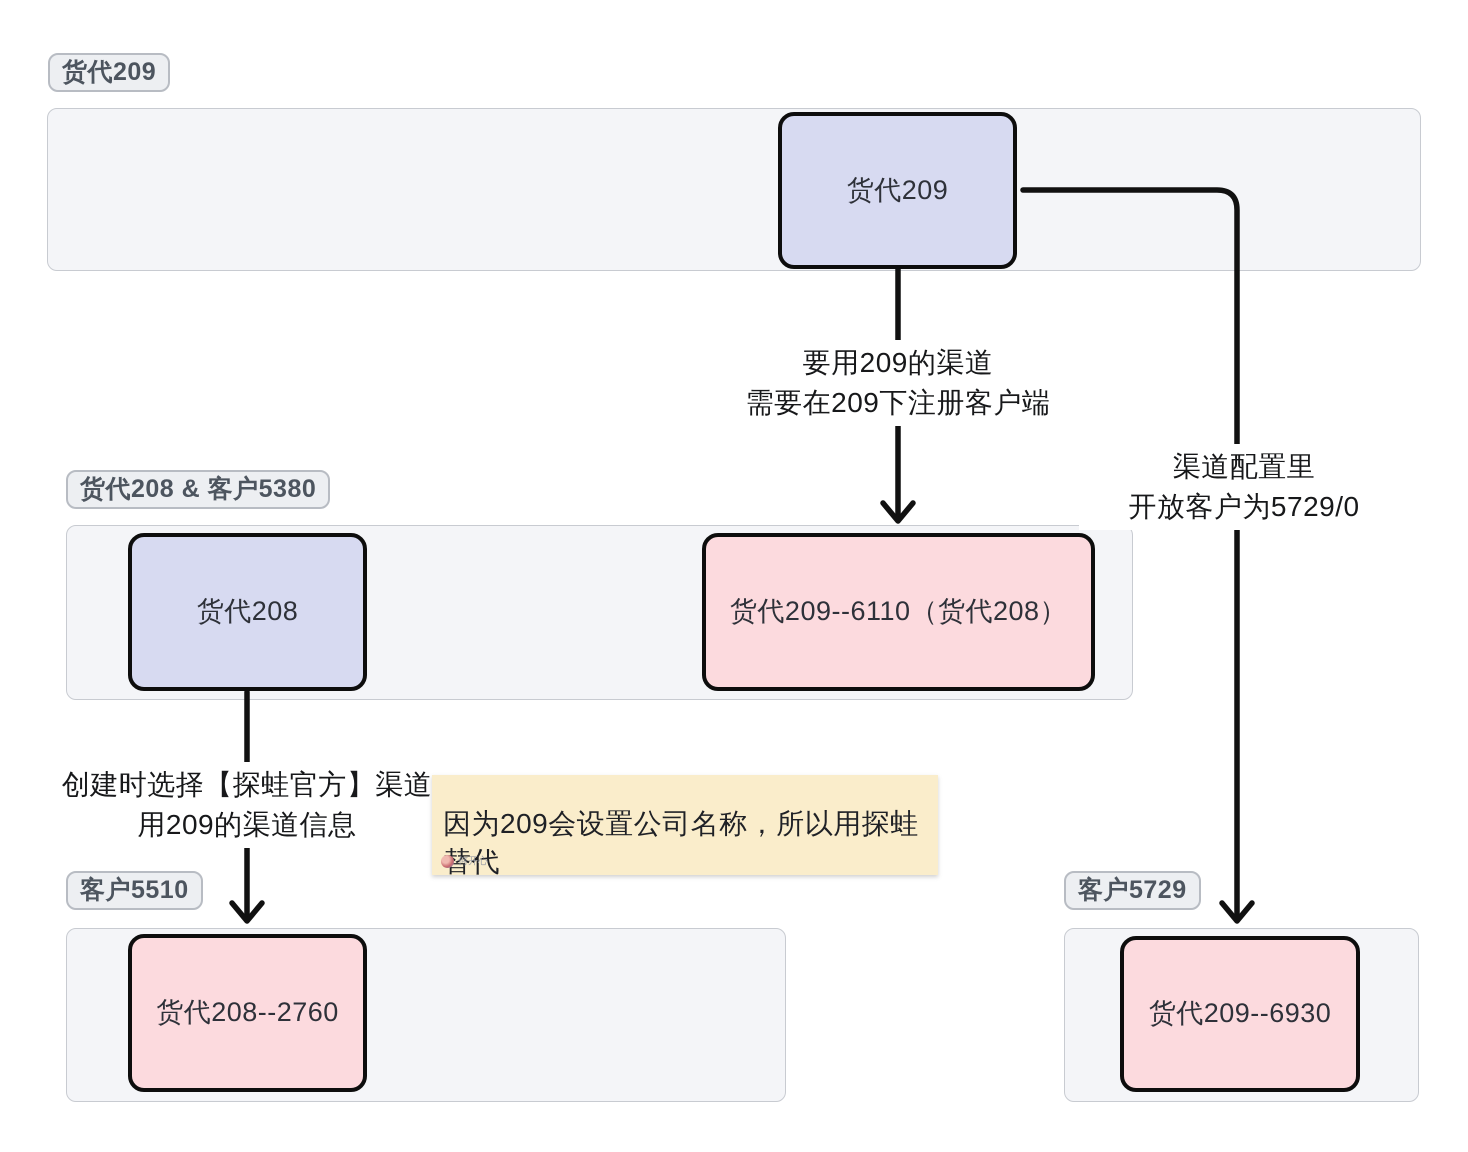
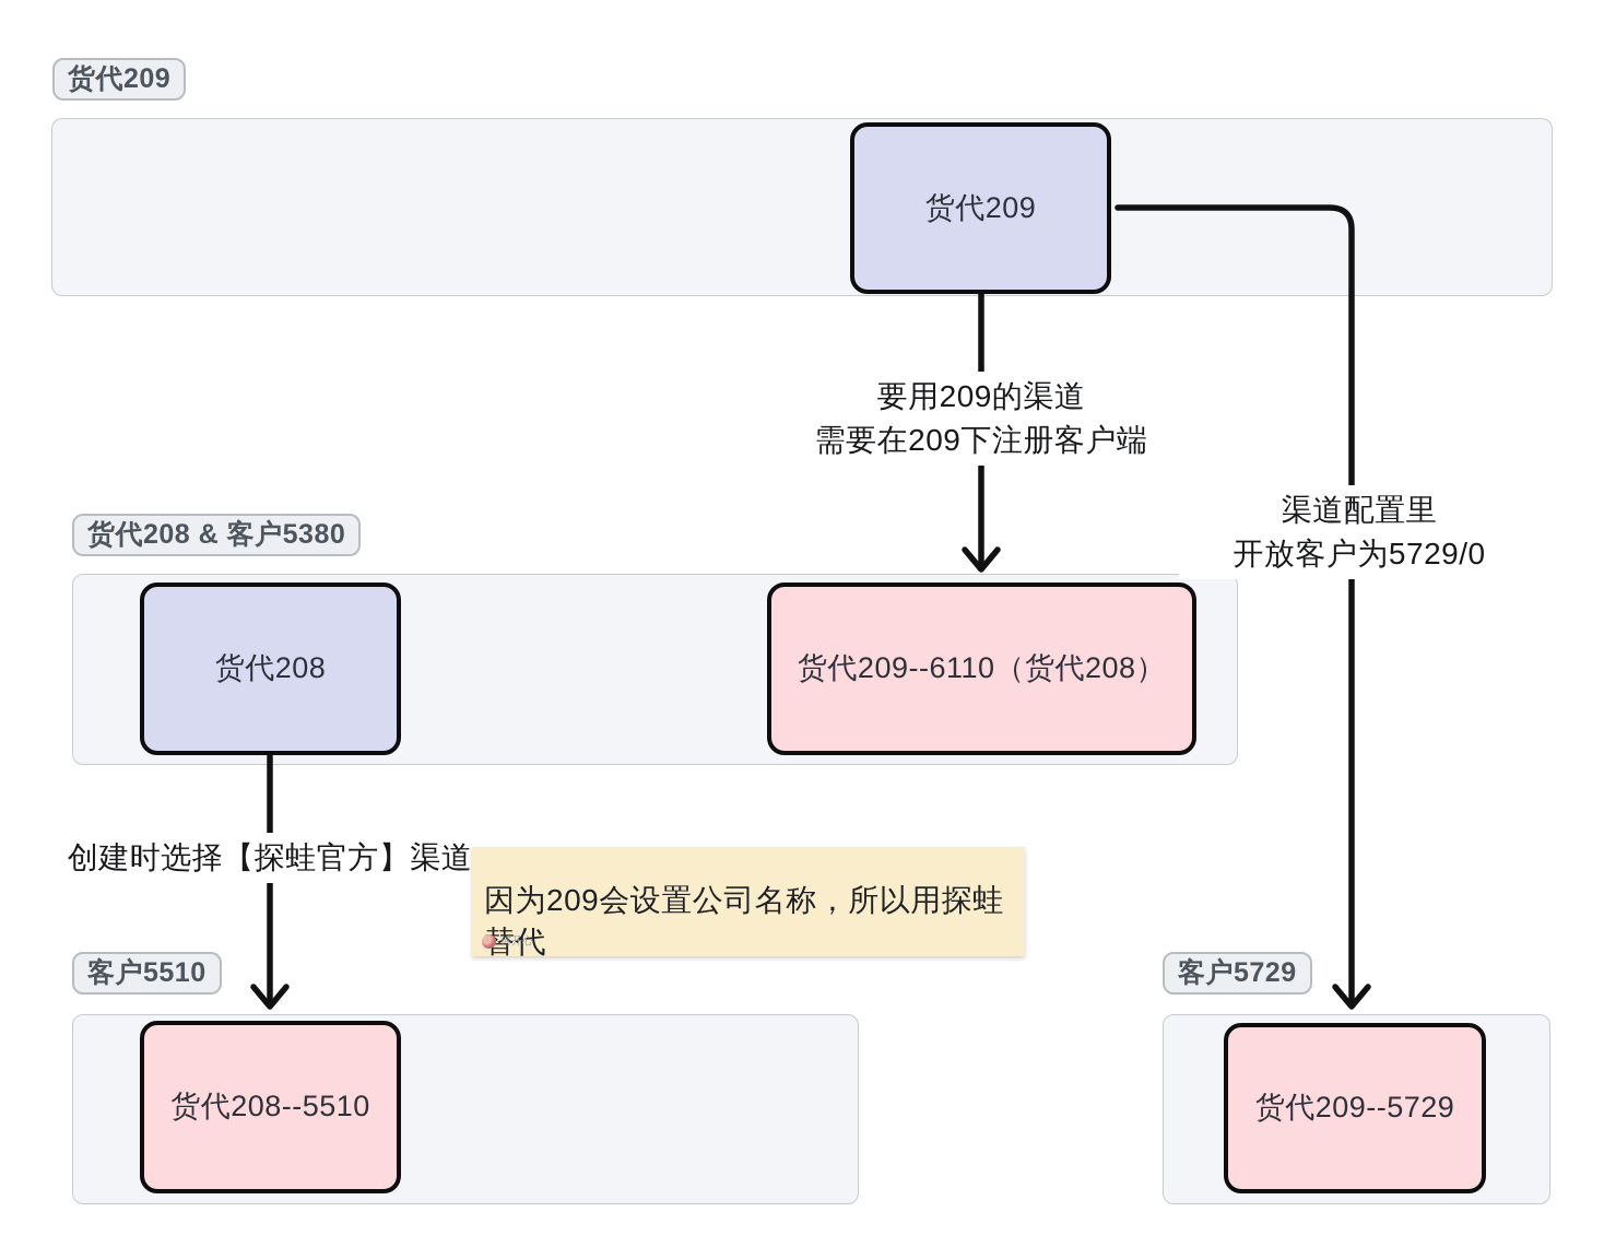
  货代209
  货代208 & 客户5380
  客户5510
  客户5729
  货代209
  货代208
  货代209--6110（货代208）
- 货代208--2760
+ 货代208--5510
- 货代209--6930
+ 货代209--5729
  要用209的渠道
  需要在209下注册客户端
  渠道配置里
  开放客户为5729/0
  创建时选择【探蛙官方】渠道
- 用209的渠道信息
  因为209会设置公司名称，所以用探蛙替代
  何开心
